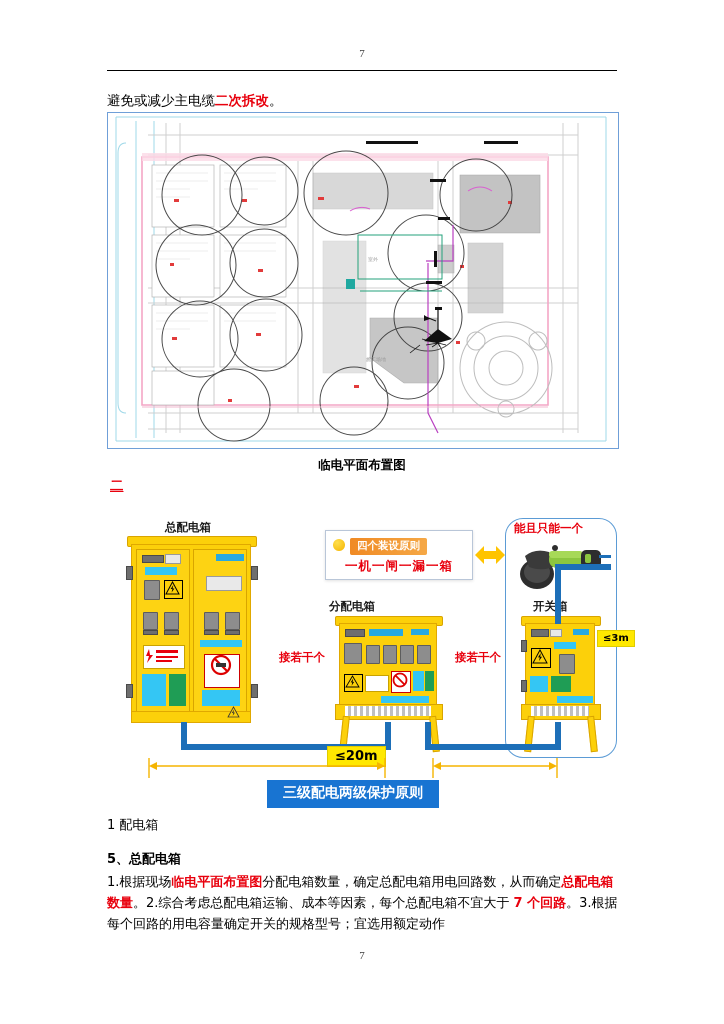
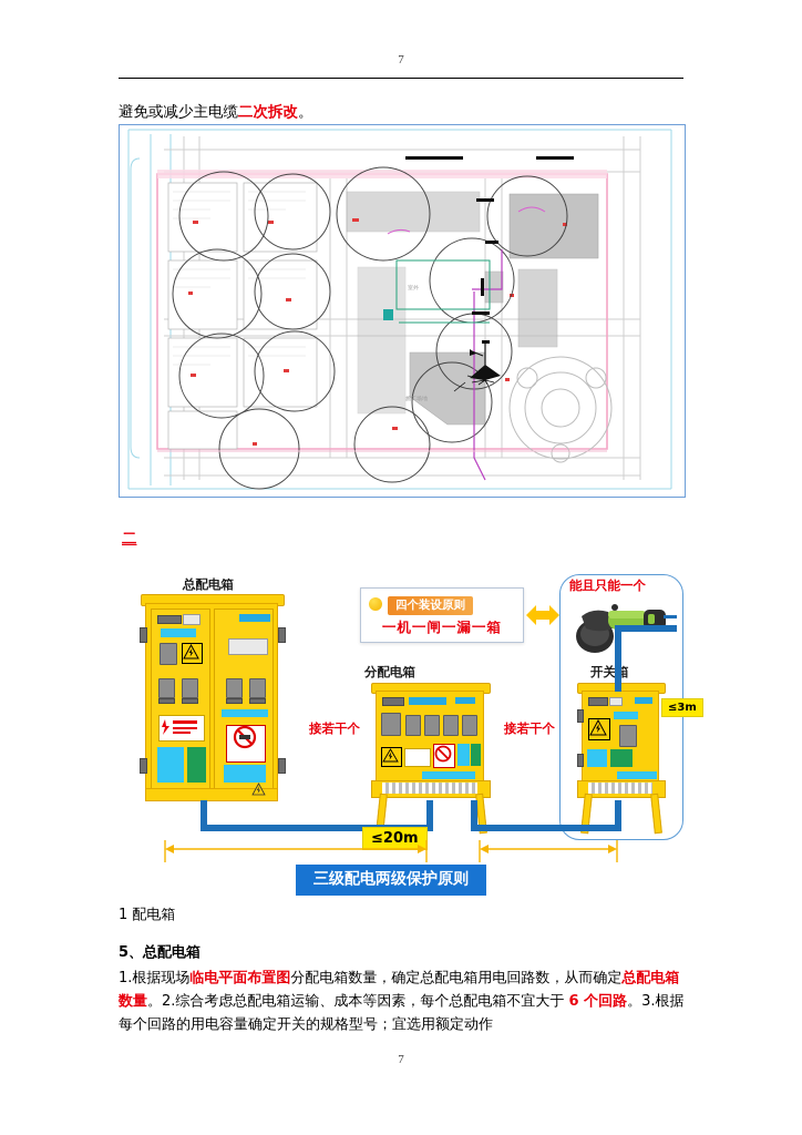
  7
  避免或减少主电缆二次拆改。
- 临电平面布置图
  二
  总配电箱
  分配电箱
  开关箱
  能且只能一个
  接若干个
  接若干个
  四个装设原则
  一机一闸一漏一箱
  ≤20m
  ≤3m
  三级配电两级保护原则
  1 配电箱
  5、总配电箱
- 1.根据现场临电平面布置图分配电箱数量，确定总配电箱用电回路数，从而确定总配电箱数量。2.综合考虑总配电箱运输、成本等因素，每个总配电箱不宜大于 7 个回路。3.根据每个回路的用电容量确定开关的规格型号；宜选用额定动作
+ 1.根据现场临电平面布置图分配电箱数量，确定总配电箱用电回路数，从而确定总配电箱数量。2.综合考虑总配电箱运输、成本等因素，每个总配电箱不宜大于 6 个回路。3.根据每个回路的用电容量确定开关的规格型号；宜选用额定动作
  7
